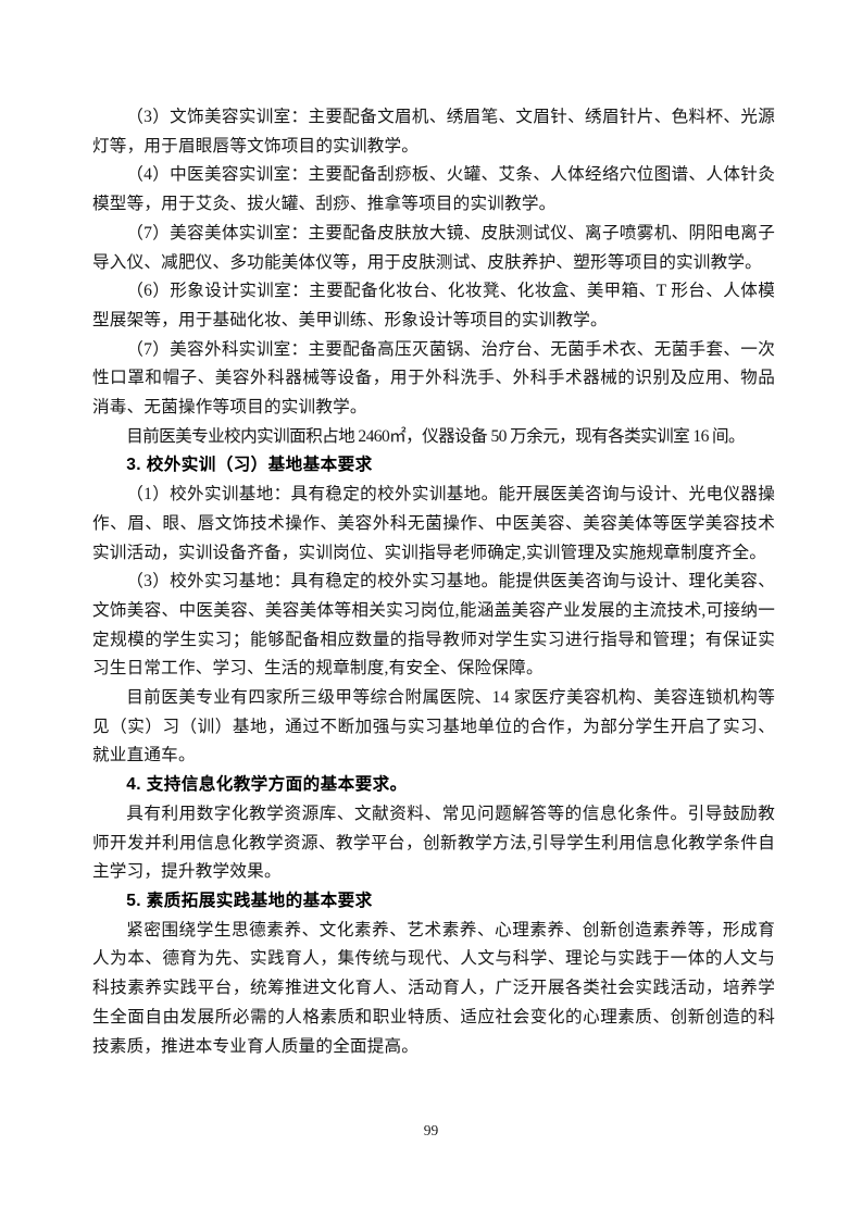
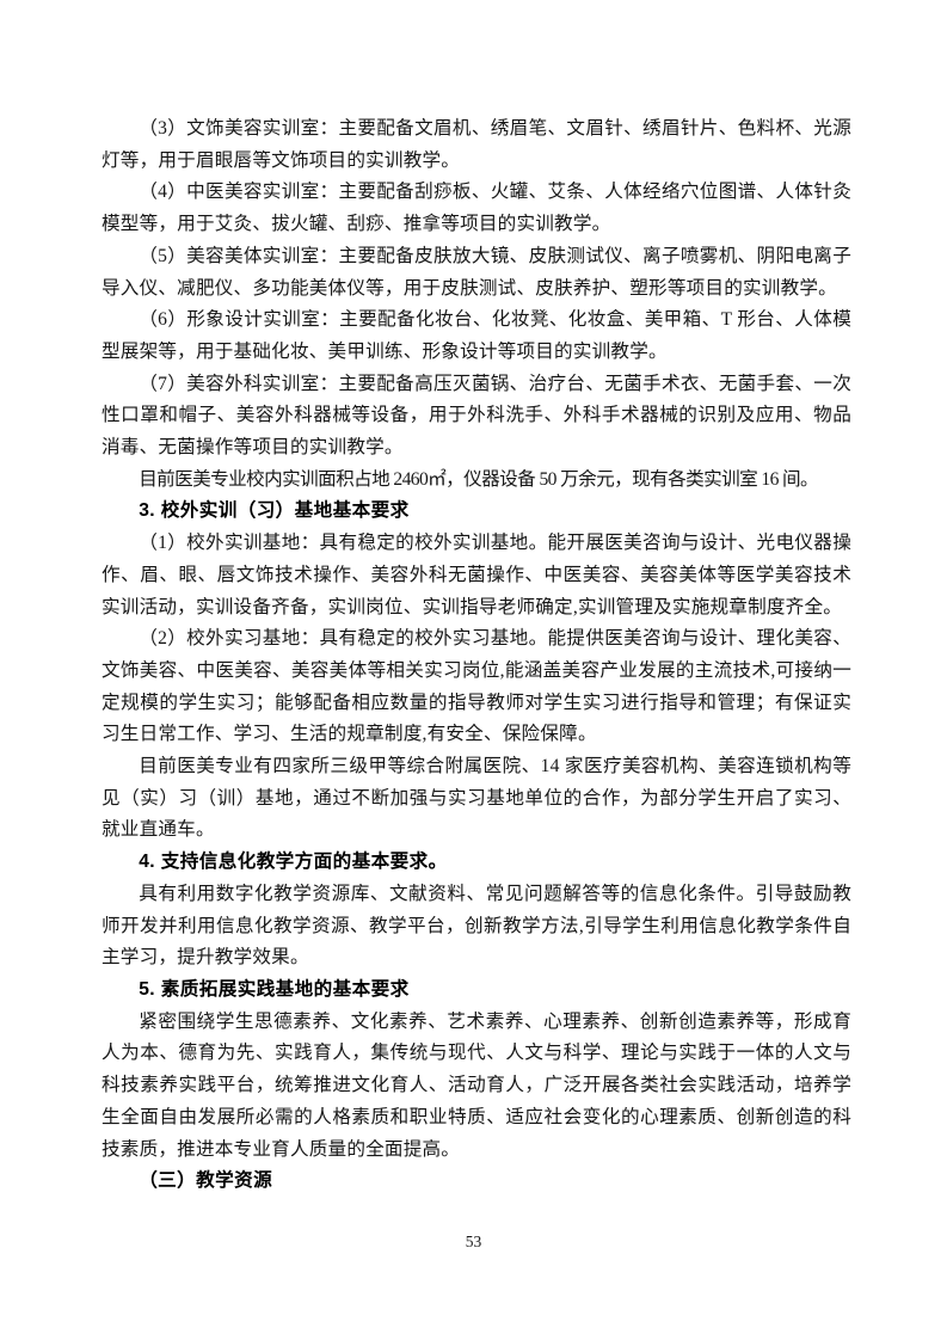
  （3）文饰美容实训室：主要配备文眉机、绣眉笔、文眉针、绣眉针片、色料杯、光源灯等，用于眉眼唇等文饰项目的实训教学。
  （4）中医美容实训室：主要配备刮痧板、火罐、艾条、人体经络穴位图谱、人体针灸模型等，用于艾灸、拔火罐、刮痧、推拿等项目的实训教学。
- （7）美容美体实训室：主要配备皮肤放大镜、皮肤测试仪、离子喷雾机、阴阳电离子导入仪、减肥仪、多功能美体仪等，用于皮肤测试、皮肤养护、塑形等项目的实训教学。
+ （5）美容美体实训室：主要配备皮肤放大镜、皮肤测试仪、离子喷雾机、阴阳电离子导入仪、减肥仪、多功能美体仪等，用于皮肤测试、皮肤养护、塑形等项目的实训教学。
  （6）形象设计实训室：主要配备化妆台、化妆凳、化妆盒、美甲箱、T 形台、人体模型展架等，用于基础化妆、美甲训练、形象设计等项目的实训教学。
  （7）美容外科实训室：主要配备高压灭菌锅、治疗台、无菌手术衣、无菌手套、一次性口罩和帽子、美容外科器械等设备，用于外科洗手、外科手术器械的识别及应用、物品消毒、无菌操作等项目的实训教学。
  目前医美专业校内实训面积占地 2460㎡，仪器设备 50 万余元，现有各类实训室 16 间。
  3. 校外实训（习）基地基本要求
  （1）校外实训基地：具有稳定的校外实训基地。能开展医美咨询与设计、光电仪器操作、眉、眼、唇文饰技术操作、美容外科无菌操作、中医美容、美容美体等医学美容技术实训活动，实训设备齐备，实训岗位、实训指导老师确定,实训管理及实施规章制度齐全。
- （3）校外实习基地：具有稳定的校外实习基地。能提供医美咨询与设计、理化美容、文饰美容、中医美容、美容美体等相关实习岗位,能涵盖美容产业发展的主流技术,可接纳一定规模的学生实习；能够配备相应数量的指导教师对学生实习进行指导和管理；有保证实习生日常工作、学习、生活的规章制度,有安全、保险保障。
+ （2）校外实习基地：具有稳定的校外实习基地。能提供医美咨询与设计、理化美容、文饰美容、中医美容、美容美体等相关实习岗位,能涵盖美容产业发展的主流技术,可接纳一定规模的学生实习；能够配备相应数量的指导教师对学生实习进行指导和管理；有保证实习生日常工作、学习、生活的规章制度,有安全、保险保障。
  目前医美专业有四家所三级甲等综合附属医院、14 家医疗美容机构、美容连锁机构等见（实）习（训）基地，通过不断加强与实习基地单位的合作，为部分学生开启了实习、就业直通车。
  4. 支持信息化教学方面的基本要求。
  具有利用数字化教学资源库、文献资料、常见问题解答等的信息化条件。引导鼓励教师开发并利用信息化教学资源、教学平台，创新教学方法,引导学生利用信息化教学条件自主学习，提升教学效果。
  5. 素质拓展实践基地的基本要求
  紧密围绕学生思德素养、文化素养、艺术素养、心理素养、创新创造素养等，形成育人为本、德育为先、实践育人，集传统与现代、人文与科学、理论与实践于一体的人文与科技素养实践平台，统筹推进文化育人、活动育人，广泛开展各类社会实践活动，培养学生全面自由发展所必需的人格素质和职业特质、适应社会变化的心理素质、创新创造的科技素质，推进本专业育人质量的全面提高。
+ （三）教学资源
- 99
+ 53
